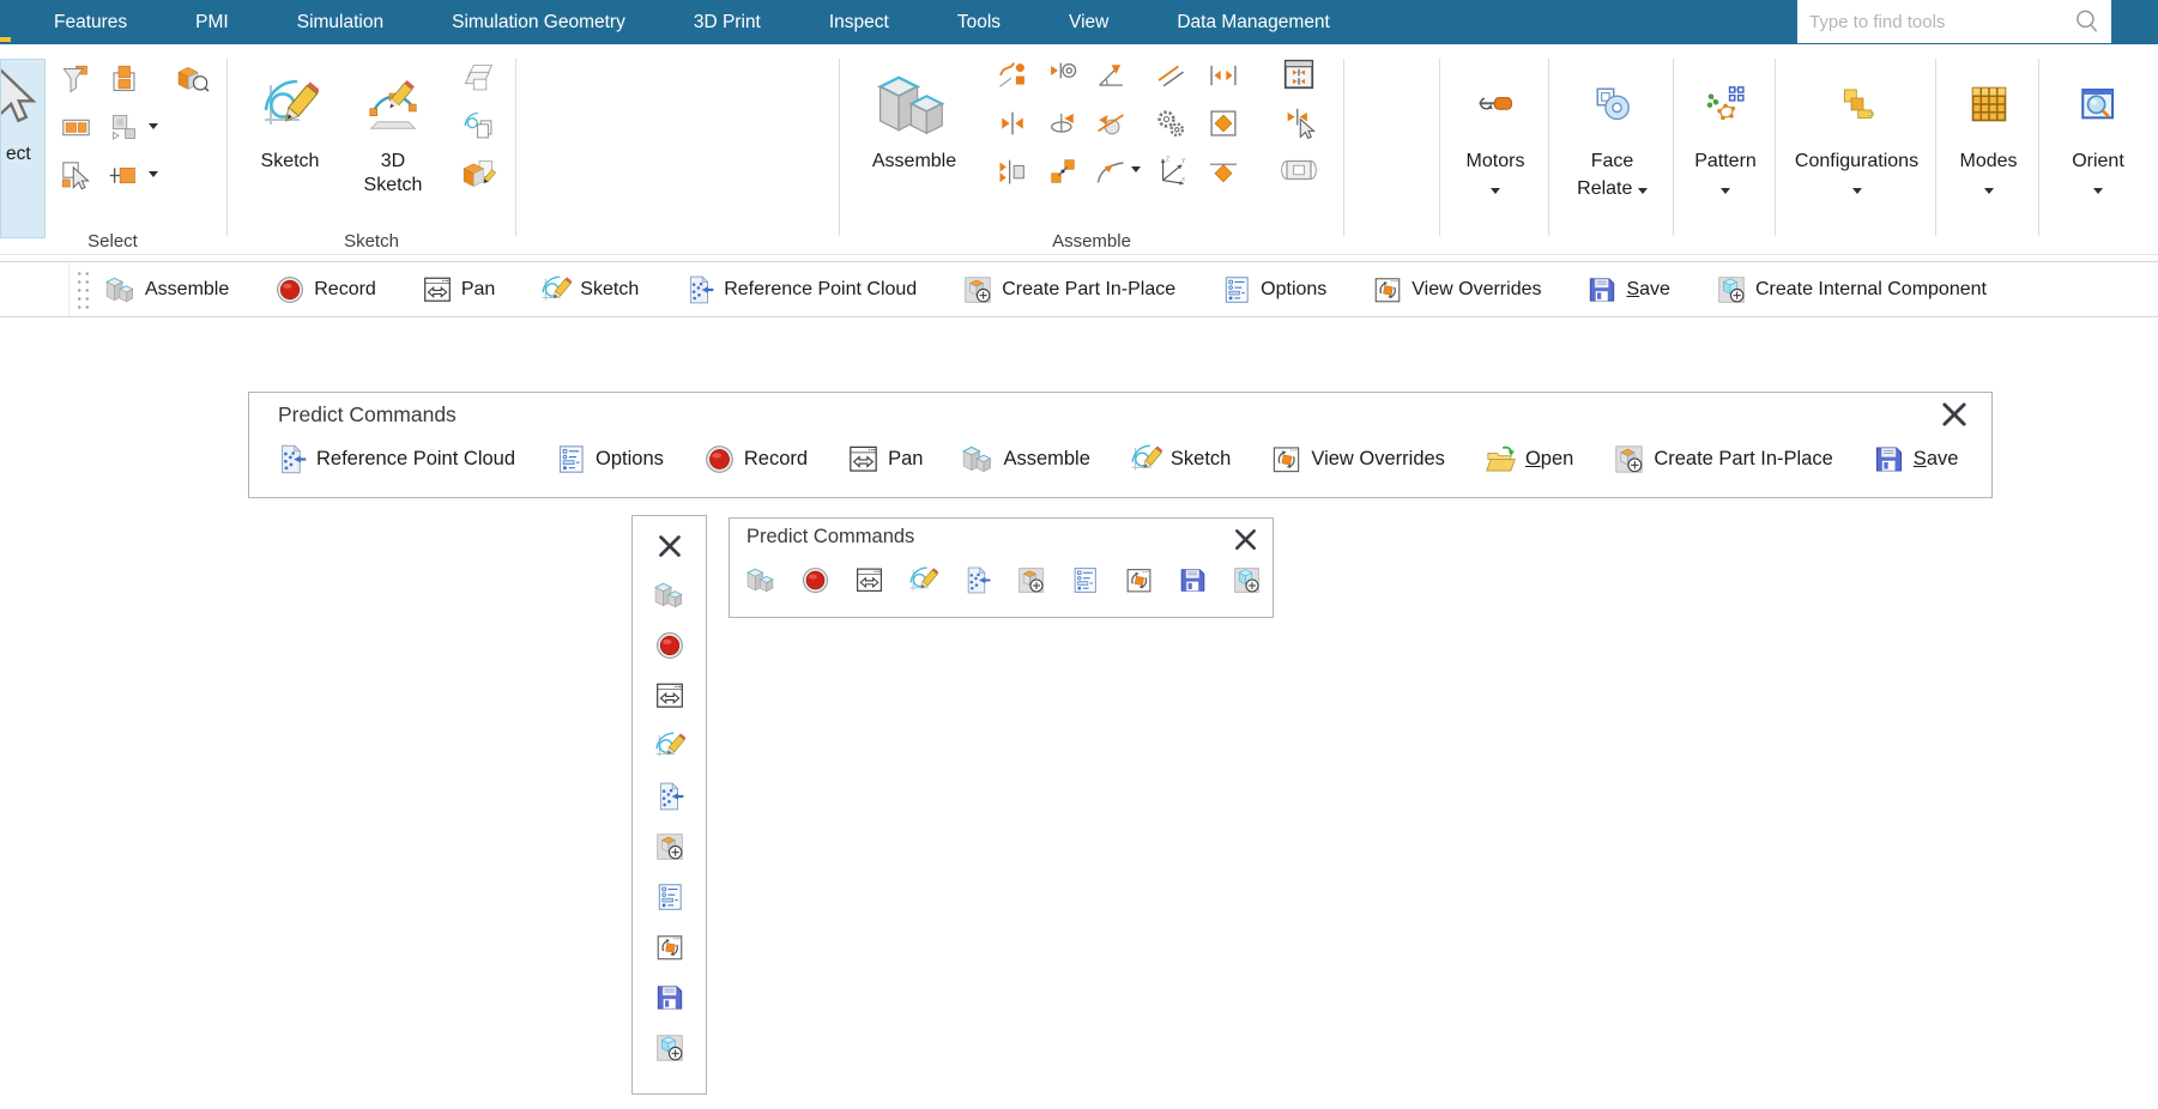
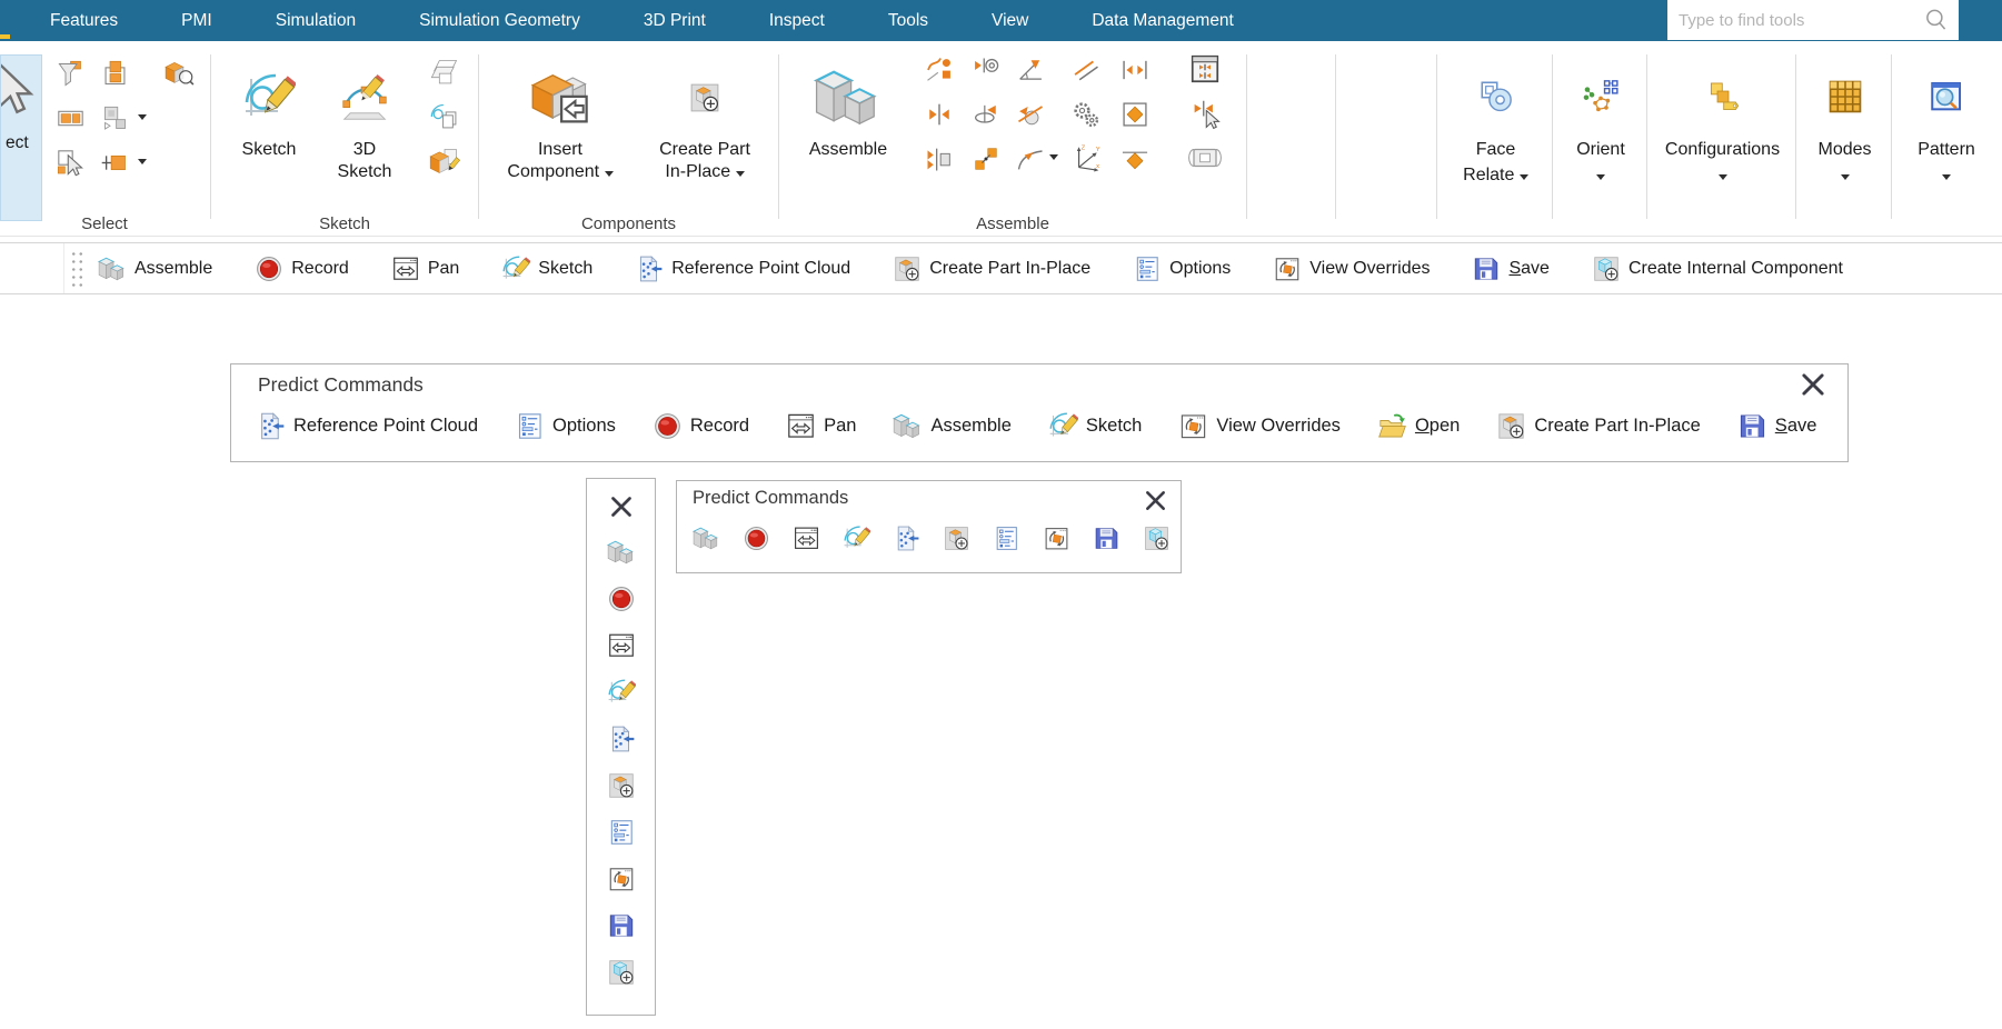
  Features
  PMI
  Simulation
  Simulation Geometry
  3D Print
  Inspect
  Tools
  View
  Data Management
  Type to find tools
  ect
  Select
  Sketch
  3D
  Sketch
  Sketch
+ Insert
+ Component
+ Create Part
+ In-Place
+ Components
  Assemble
  Assemble
- Motors
  Face
  Relate
- Pattern
+ Orient
  Configurations
  Modes
- Orient
+ Pattern
  Assemble
  Record
  Pan
  Sketch
  Reference Point Cloud
  Create Part In-Place
  Options
  View Overrides
  Save
  Create Internal Component
  Predict Commands
  Reference Point Cloud
  Options
  Record
  Pan
  Assemble
  Sketch
  View Overrides
  Open
  Create Part In-Place
  Save
  Predict Commands
